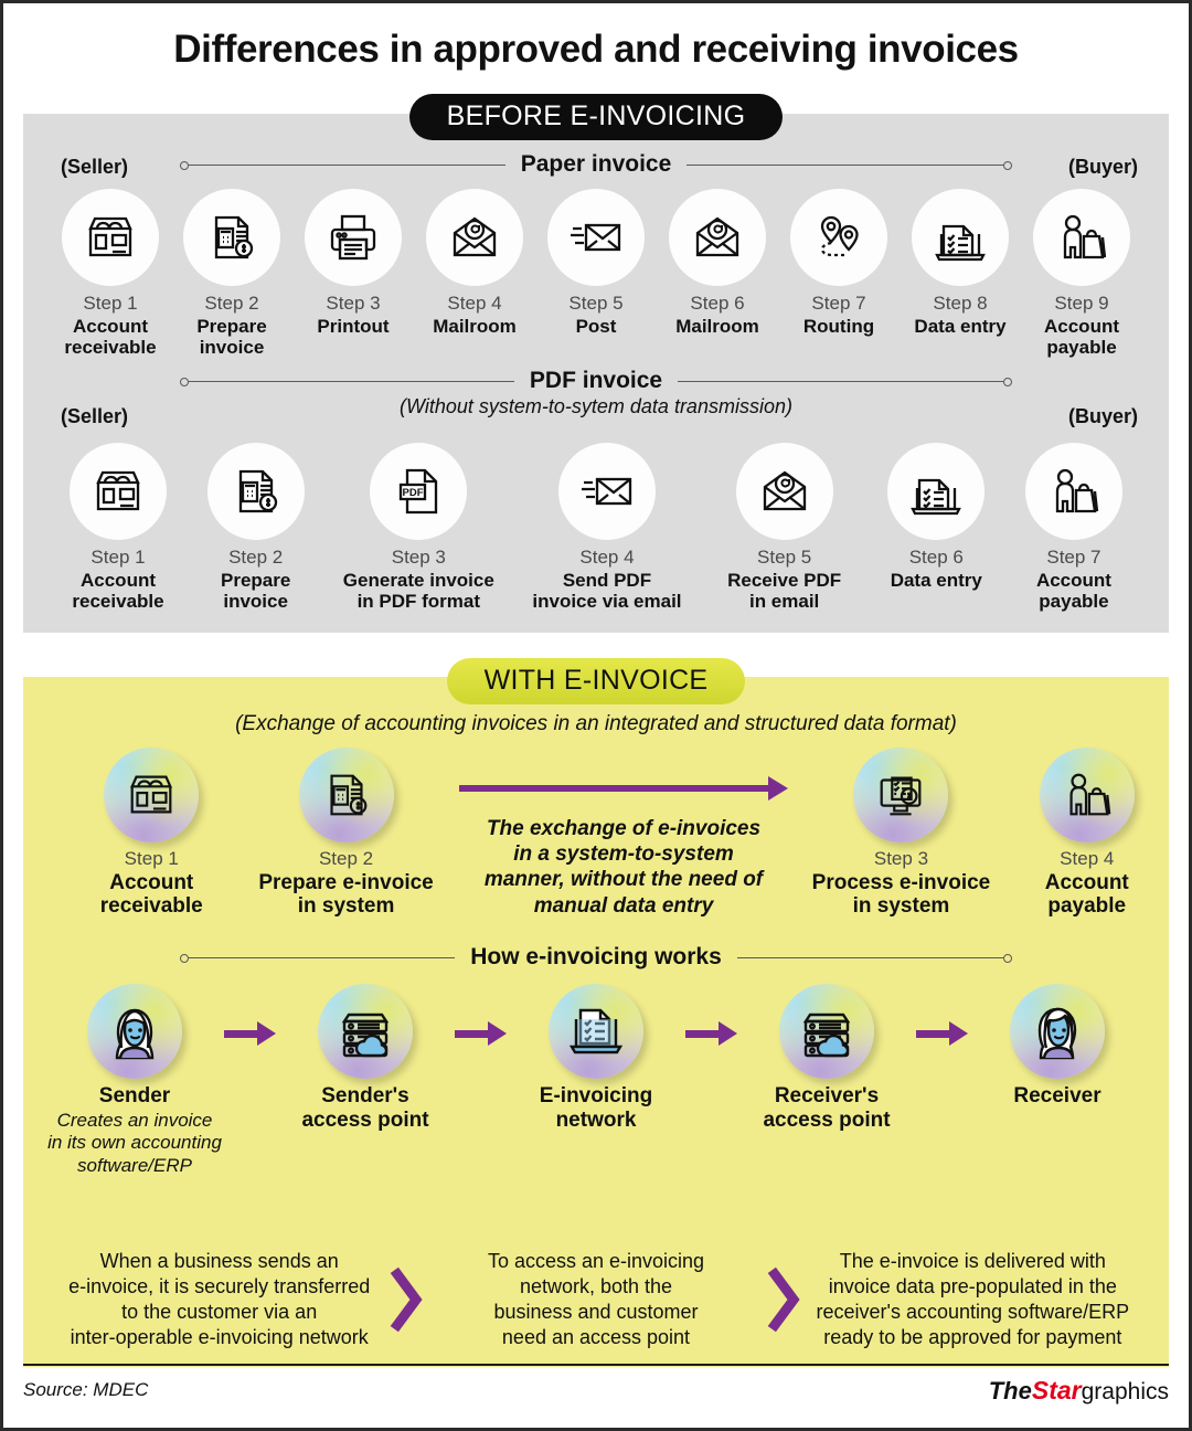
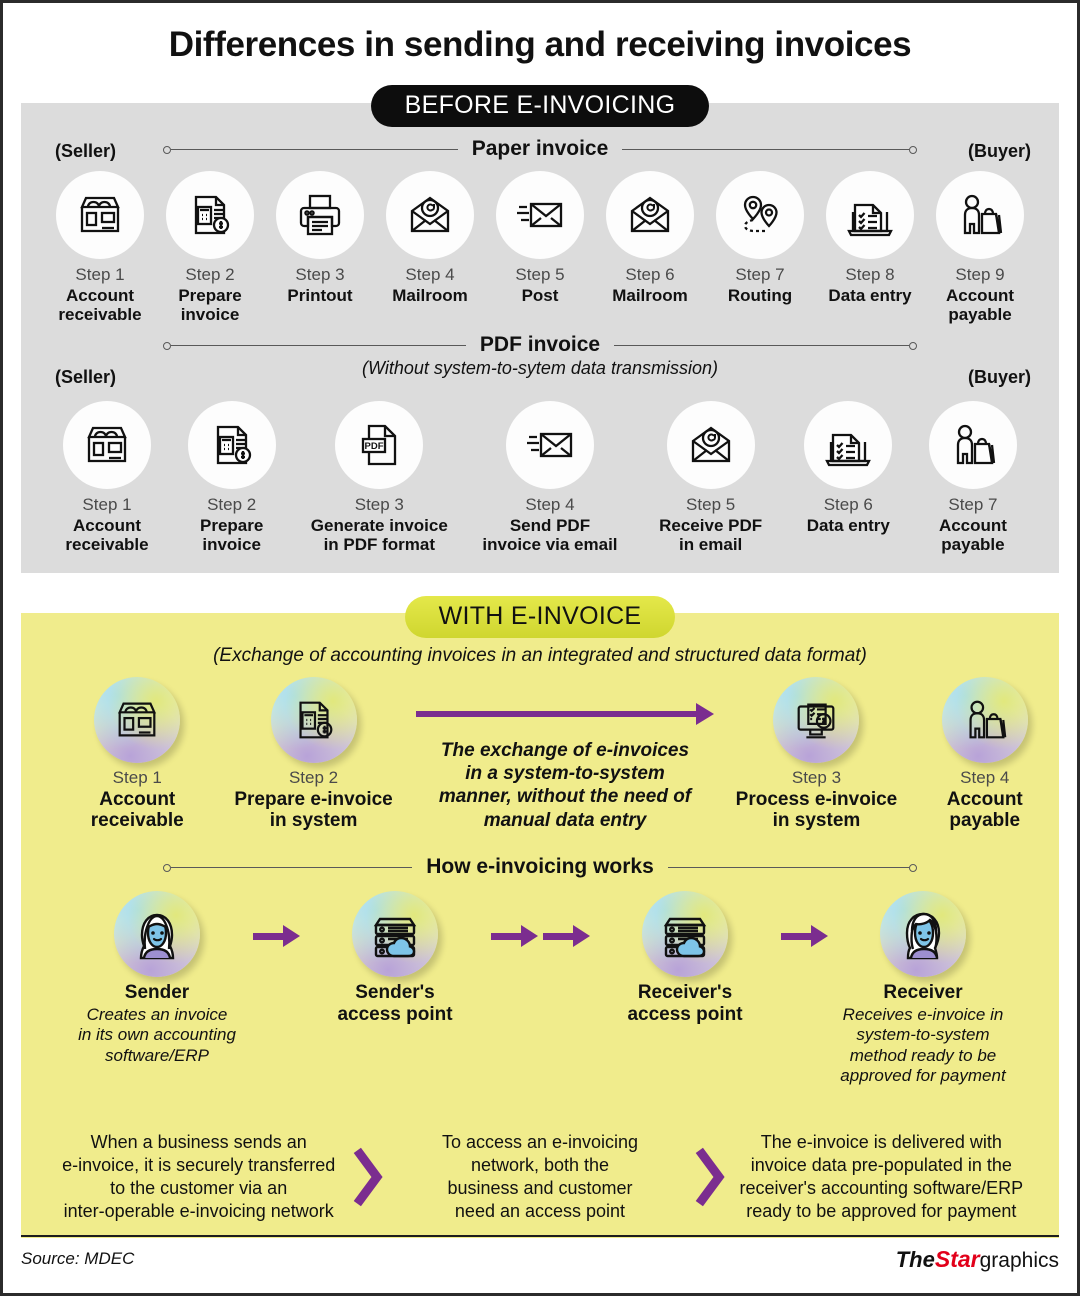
- Differences in approved and receiving invoices
+ Differences in sending and receiving invoices
  BEFORE E-INVOICING
  Paper invoice
  (Seller)
  (Buyer)
  Step 1
  Account
  receivable
  Step 2
  Prepare
  invoice
  Step 3
  Printout
  Step 4
  Mailroom
  Step 5
  Post
  Step 6
  Mailroom
  Step 7
  Routing
  Step 8
  Data entry
  Step 9
  Account
  payable
  PDF invoice
  (Without system-to-sytem data transmission)
  (Seller)
  (Buyer)
  Step 1
  Account
  receivable
  Step 2
  Prepare
  invoice
  PDF
  Step 3
  Generate invoice
  in PDF format
  Step 4
  Send PDF
  invoice via email
  Step 5
  Receive PDF
  in email
  Step 6
  Data entry
  Step 7
  Account
  payable
  WITH E-INVOICE
  (Exchange of accounting invoices in an integrated and structured data format)
  Step 1
  Account
  receivable
  Step 2
  Prepare e-invoice
  in system
  The exchange of e-invoices
  in a system-to-system
  manner, without the need of
  manual data entry
  Step 3
  Process e-invoice
  in system
  Step 4
  Account
  payable
  How e-invoicing works
  Sender
  Creates an invoice
  in its own accounting
  software/ERP
  Sender's
  access point
- E-invoicing
- network
  Receiver's
  access point
  Receiver
+ Receives e-invoice in
+ system-to-system
+ method ready to be
+ approved for payment
  When a business sends an
  e-invoice, it is securely transferred
  to the customer via an
  inter-operable e-invoicing network
  To access an e-invoicing
  network, both the
  business and customer
  need an access point
  The e-invoice is delivered with
  invoice data pre-populated in the
  receiver's accounting software/ERP
  ready to be approved for payment
  Source: MDEC
  TheStargraphics
